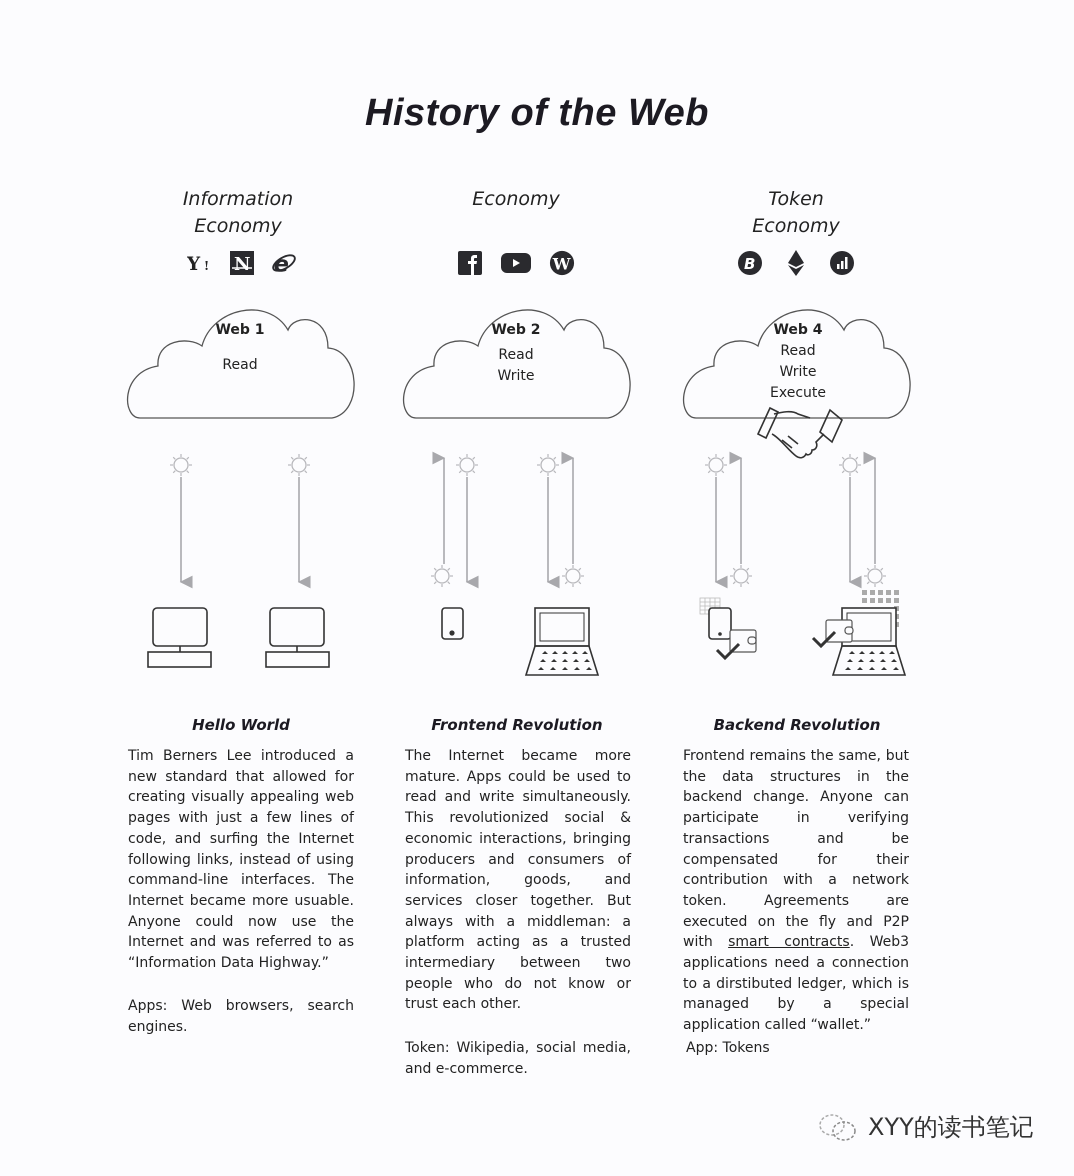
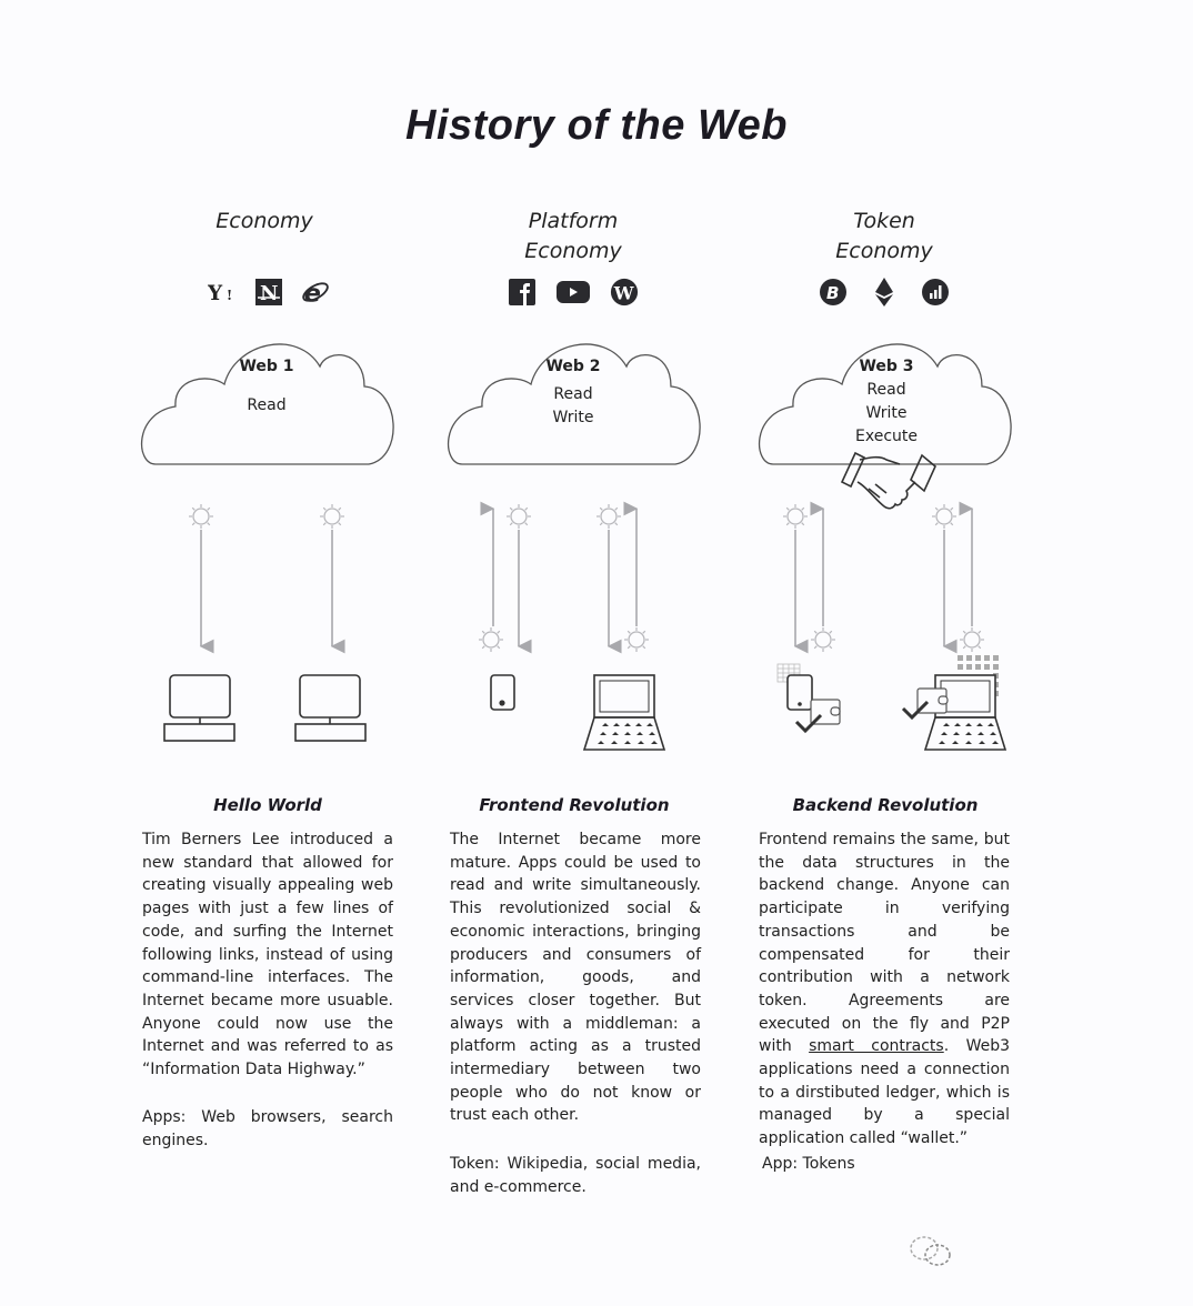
  History of the Web
- Information
  Economy
+ Platform
  Economy
  Token
  Economy
  Y
  !
  N
  e
  W
  B
  Web 1
  Read
  Web 2
  Read
  Write
- Web 4
+ Web 3
  Read
  Write
  Execute
  Hello World
  Frontend Revolution
  Backend Revolution
  Tim Berners Lee introduced a new standard that allowed for creating visually appealing web pages with just a few lines of code, and surfing the Internet following links, instead of using command-line interfaces. The Internet became more usuable. Anyone could now use the Internet and was referred to as “Information Data Highway.”
  Apps: Web browsers, search engines.
  The Internet became more mature. Apps could be used to read and write simultaneously. This revolutionized social & economic interactions, bringing producers and consumers of information, goods, and services closer together. But always with a middleman: a platform acting as a trusted intermediary between two people who do not know or trust each other.
  Token: Wikipedia, social media, and e-commerce.
  Frontend remains the same, but the data structures in the backend change. Anyone can participate in verifying transactions and be compensated for their contribution with a network token. Agreements are executed on the fly and P2P with smart contracts. Web3 applications need a connection to a dirstibuted ledger, which is managed by a special application called “wallet.”
  App: Tokens
- XYY的读书笔记
